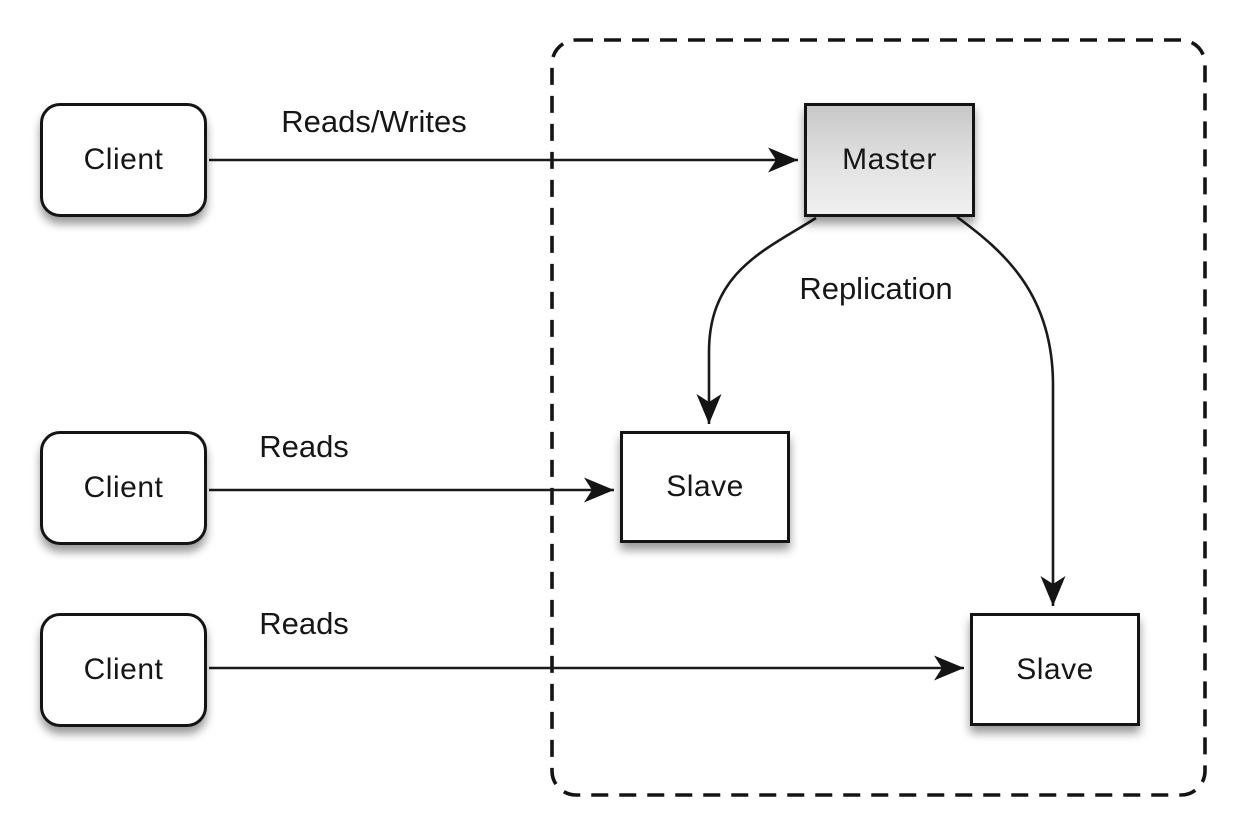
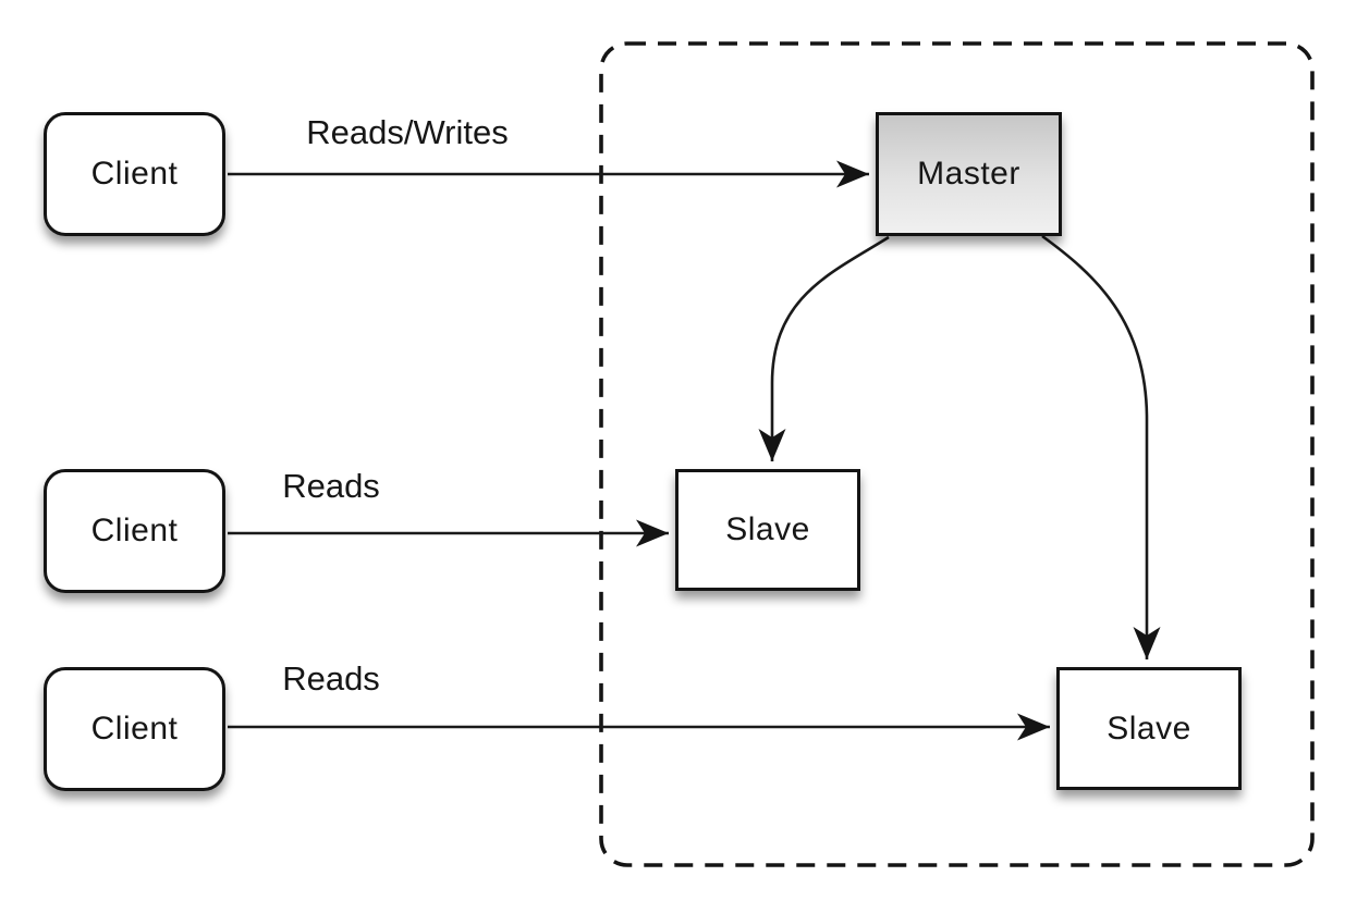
  Client
  Client
  Client
  Master
  Slave
  Slave
  Reads/Writes
  Reads
  Reads
- Replication
